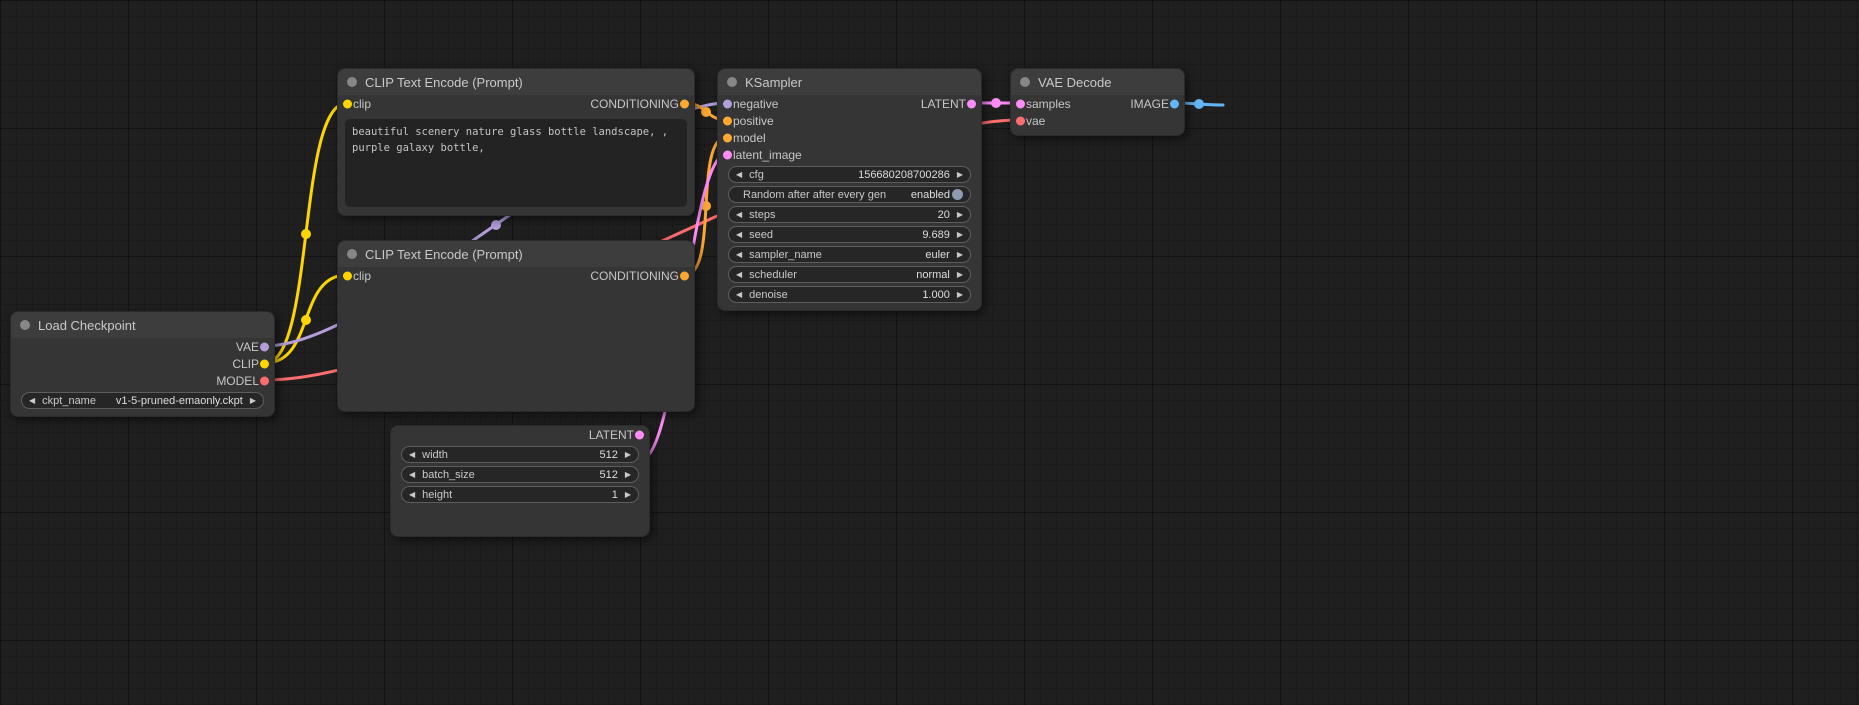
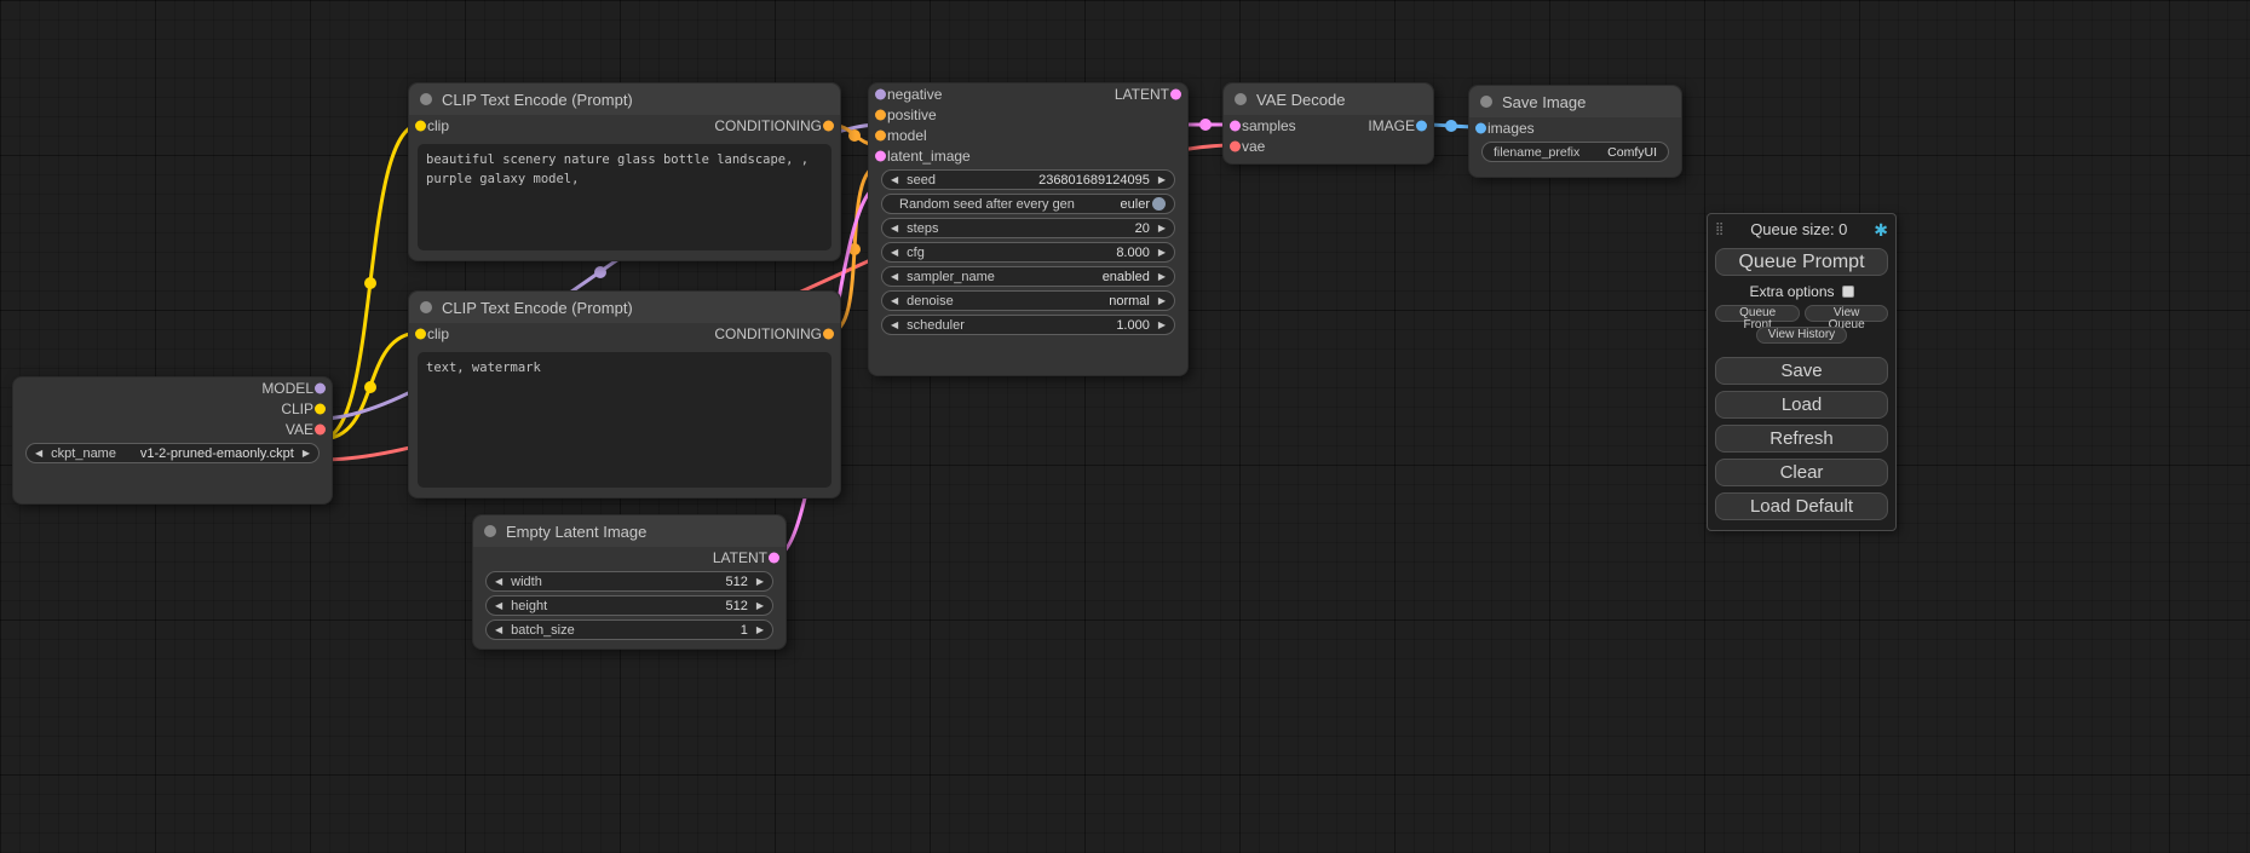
- Load Checkpoint
- VAE
+ MODEL
  CLIP
- MODEL
+ VAE
  ◀
  ckpt_name
- v1-5-pruned-emaonly.ckpt
+ v1-2-pruned-emaonly.ckpt
  ▶
  CLIP Text Encode (Prompt)
  clip
  CONDITIONING
- beautiful scenery nature glass bottle landscape, , purple galaxy bottle,
+ beautiful scenery nature glass bottle landscape, , purple galaxy model,
  CLIP Text Encode (Prompt)
  clip
  CONDITIONING
+ text, watermark
+ Empty Latent Image
  LATENT
  ◀
  width
  512
  ▶
  ◀
- batch_size
+ height
  512
  ▶
  ◀
- height
+ batch_size
  1
  ▶
- KSampler
  negative
  LATENT
  positive
  model
  latent_image
  ◀
- cfg
+ seed
- 156680208700286
+ 236801689124095
  ▶
- Random after after every gen
+ Random seed after every gen
- enabled
+ euler
  ◀
  steps
  20
  ▶
  ◀
- seed
+ cfg
- 9.689
+ 8.000
  ▶
  ◀
  sampler_name
- euler
+ enabled
  ▶
  ◀
- scheduler
+ denoise
  normal
  ▶
  ◀
- denoise
+ scheduler
  1.000
  ▶
  VAE Decode
  samples
  IMAGE
  vae
+ Save Image
+ images
+ filename_prefix
+ ComfyUI
+ ⣿
+ Queue size: 0
+ ✱
+ Queue Prompt
+ Extra options
+ Queue Front
+ View Queue
+ View History
+ Save
+ Load
+ Refresh
+ Clear
+ Load Default
